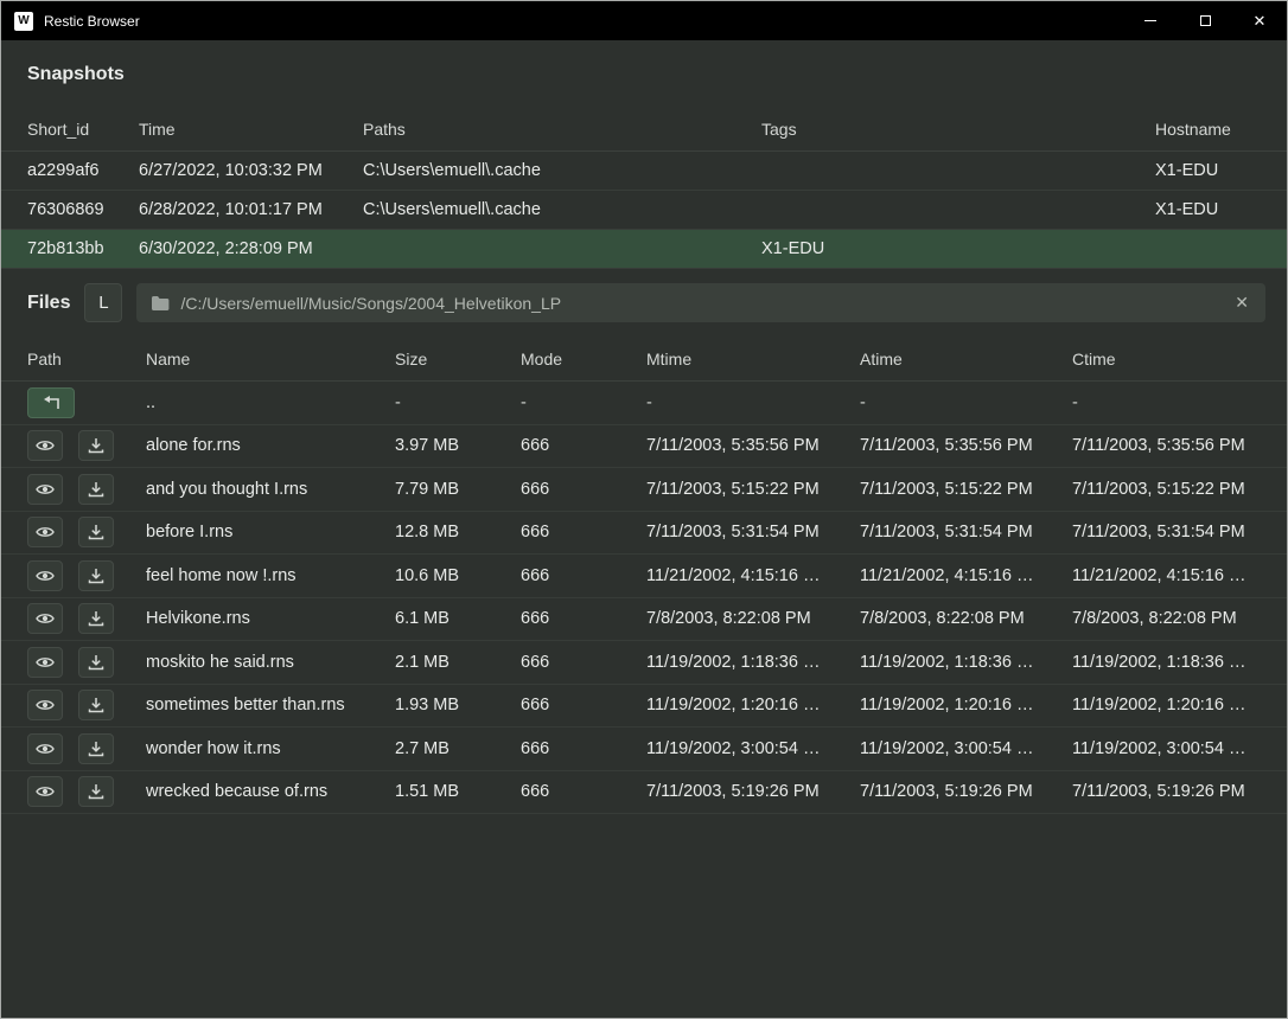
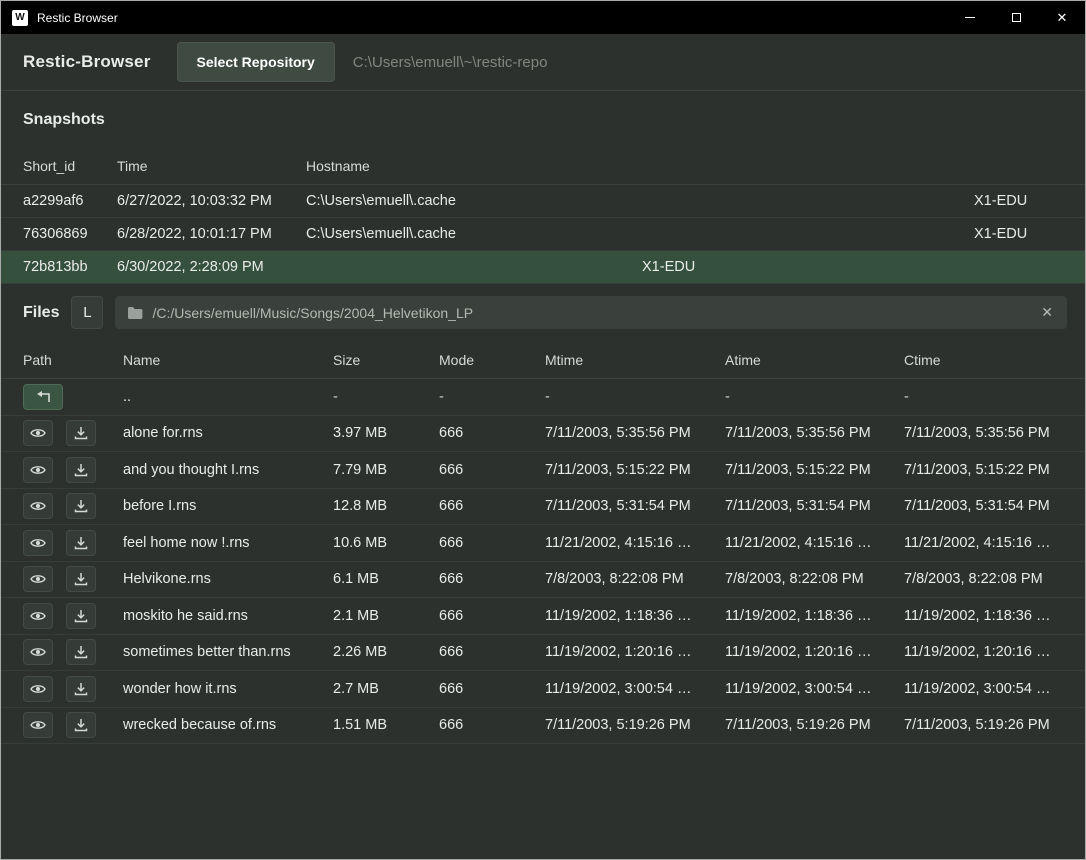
  W
  Restic Browser
  ✕
+ Restic-Browser
+ Select Repository
+ C:\Users\emuell\~\restic-repo
  Snapshots
  Short_id
  Time
- Paths
- Tags
  Hostname
  a2299af6
  6/27/2022, 10:03:32 PM
  C:\Users\emuell\.cache
  X1-EDU
  76306869
  6/28/2022, 10:01:17 PM
  C:\Users\emuell\.cache
  X1-EDU
  72b813bb
  6/30/2022, 2:28:09 PM
  X1-EDU
  Files
  L
  /C:/Users/emuell/Music/Songs/2004_Helvetikon_LP
  ✕
  Path
  Name
  Size
  Mode
  Mtime
  Atime
  Ctime
  ..
  -
  -
  -
  -
  -
  alone for.rns
  3.97 MB
  666
  7/11/2003, 5:35:56 PM
  7/11/2003, 5:35:56 PM
  7/11/2003, 5:35:56 PM
  and you thought I.rns
  7.79 MB
  666
  7/11/2003, 5:15:22 PM
  7/11/2003, 5:15:22 PM
  7/11/2003, 5:15:22 PM
  before I.rns
  12.8 MB
  666
  7/11/2003, 5:31:54 PM
  7/11/2003, 5:31:54 PM
  7/11/2003, 5:31:54 PM
  feel home now !.rns
  10.6 MB
  666
  11/21/2002, 4:15:16 …
  11/21/2002, 4:15:16 …
  11/21/2002, 4:15:16 …
  Helvikone.rns
  6.1 MB
  666
  7/8/2003, 8:22:08 PM
  7/8/2003, 8:22:08 PM
  7/8/2003, 8:22:08 PM
  moskito he said.rns
  2.1 MB
  666
  11/19/2002, 1:18:36 …
  11/19/2002, 1:18:36 …
  11/19/2002, 1:18:36 …
  sometimes better than.rns
- 1.93 MB
+ 2.26 MB
  666
  11/19/2002, 1:20:16 …
  11/19/2002, 1:20:16 …
  11/19/2002, 1:20:16 …
  wonder how it.rns
  2.7 MB
  666
  11/19/2002, 3:00:54 …
  11/19/2002, 3:00:54 …
  11/19/2002, 3:00:54 …
  wrecked because of.rns
  1.51 MB
  666
  7/11/2003, 5:19:26 PM
  7/11/2003, 5:19:26 PM
  7/11/2003, 5:19:26 PM
